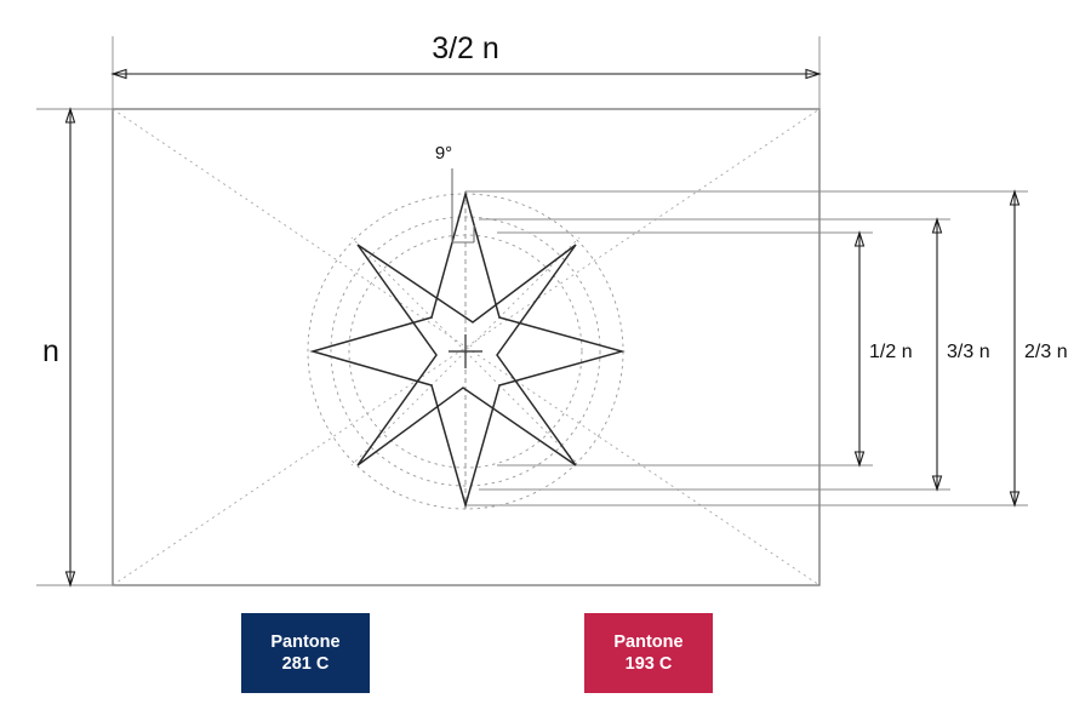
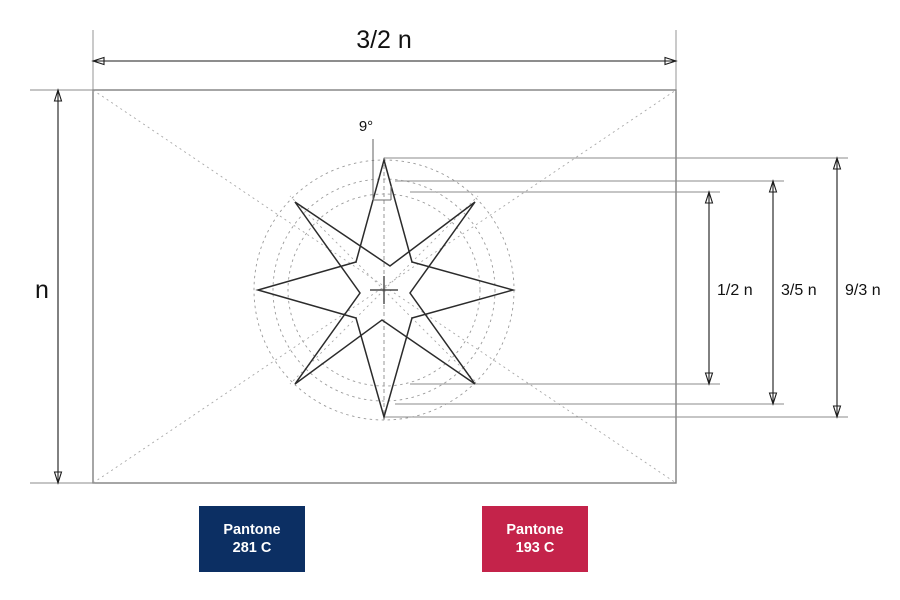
  3/2 n
  n
  1/2 n
- 3/3 n
+ 3/5 n
- 2/3 n
+ 9/3 n
  9°
  Pantone
  281 C
  Pantone
  193 C
